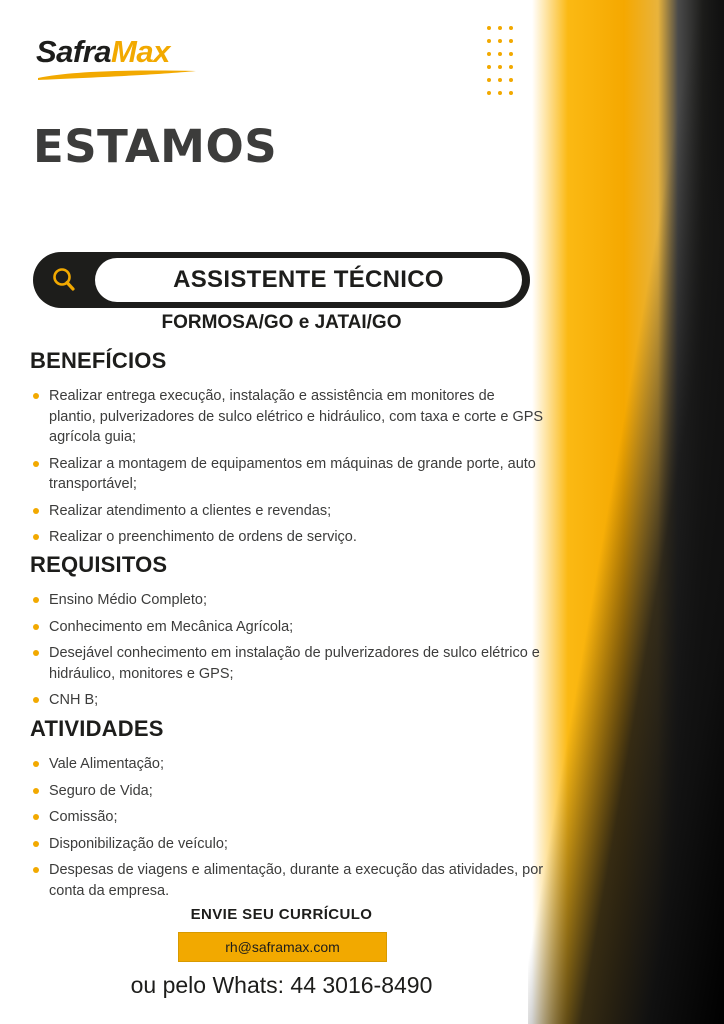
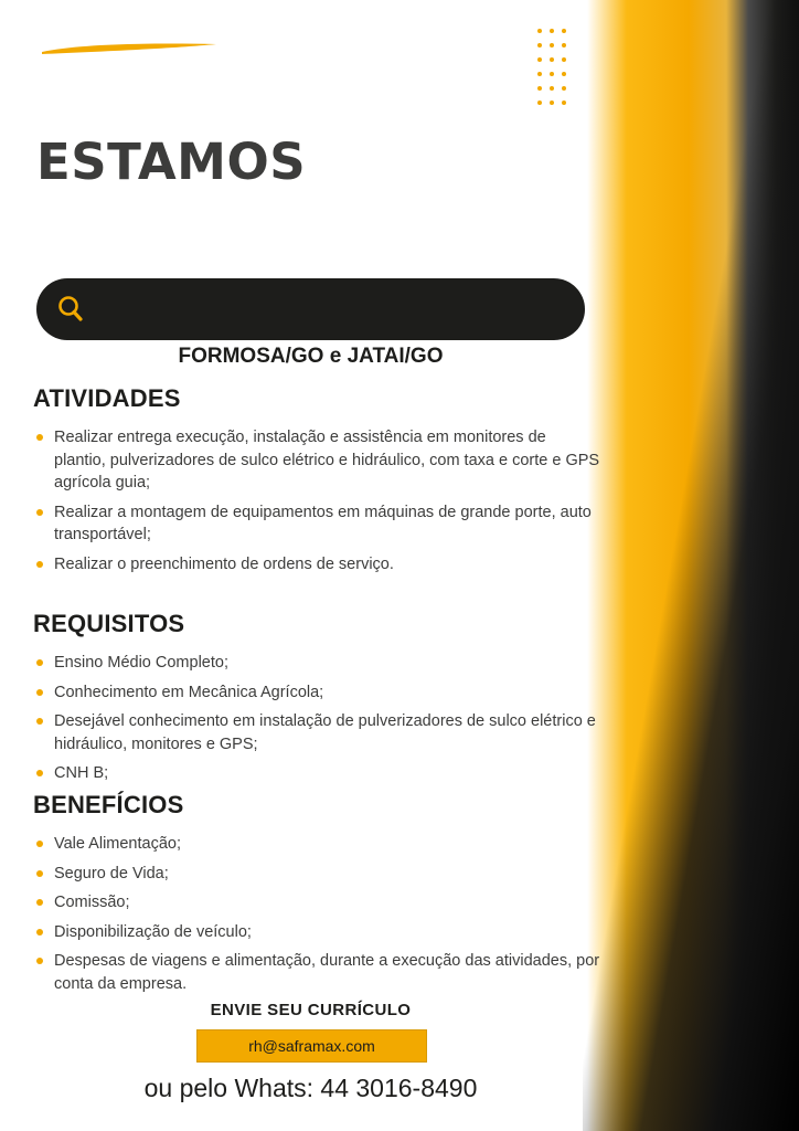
- SafraMax
  ESTAMOS
- ASSISTENTE TÉCNICO
  FORMOSA/GO e JATAI/GO
- BENEFÍCIOS
+ ATIVIDADES
  Realizar entrega execução, instalação e assistência em monitores de plantio, pulverizadores de sulco elétrico e hidráulico, com taxa e corte e GPS agrícola guia;
  Realizar a montagem de equipamentos em máquinas de grande porte, auto transportável;
- Realizar atendimento a clientes e revendas;
  Realizar o preenchimento de ordens de serviço.
  REQUISITOS
  Ensino Médio Completo;
  Conhecimento em Mecânica Agrícola;
  Desejável conhecimento em instalação de pulverizadores de sulco elétrico e hidráulico, monitores e GPS;
  CNH B;
- ATIVIDADES
+ BENEFÍCIOS
  Vale Alimentação;
  Seguro de Vida;
  Comissão;
  Disponibilização de veículo;
  Despesas de viagens e alimentação, durante a execução das atividades, por conta da empresa.
  ENVIE SEU CURRÍCULO
  rh@saframax.com
  ou pelo Whats: 44 3016-8490
